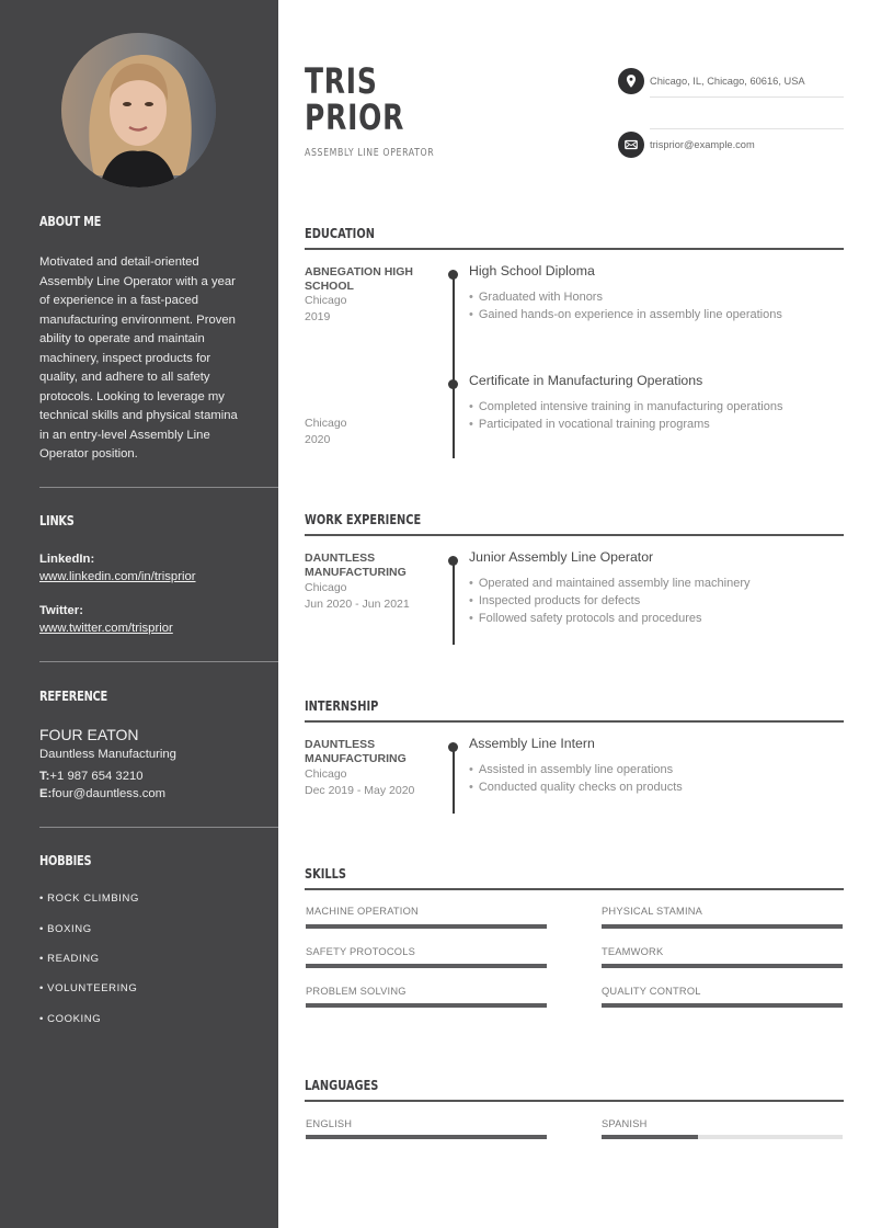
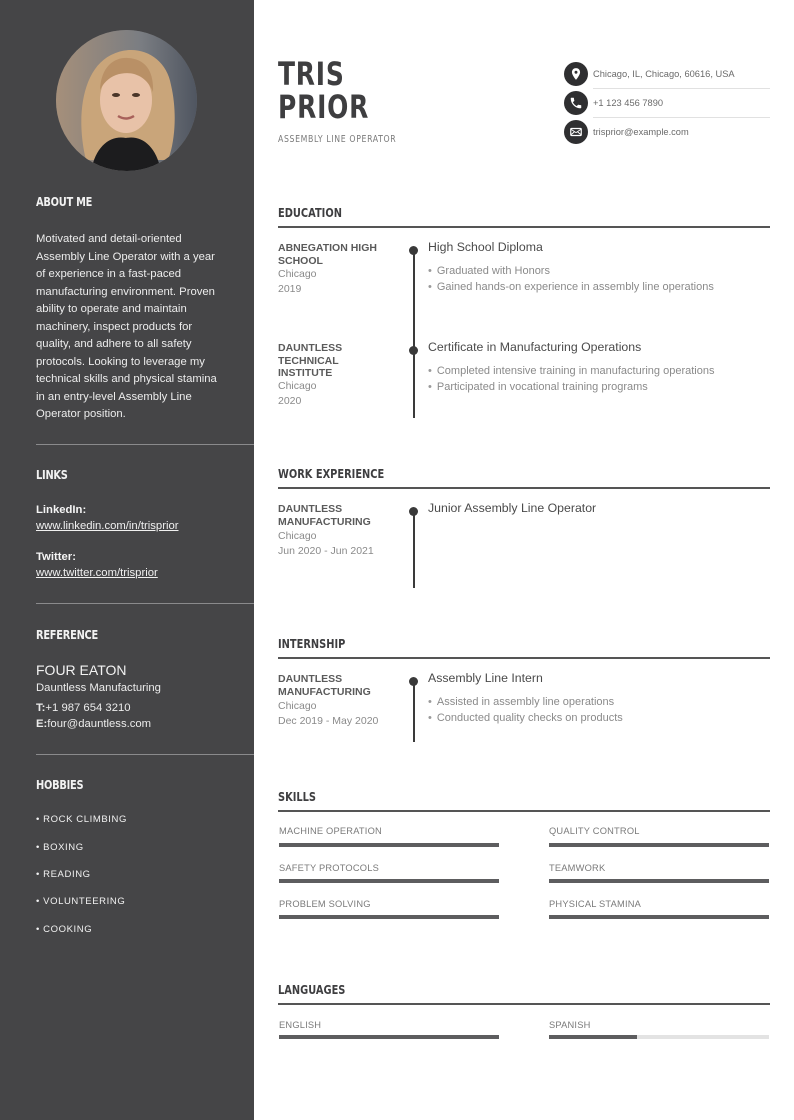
  ABOUT ME
  Motivated and detail-oriented Assembly Line Operator with a year of experience in a fast-paced manufacturing environment. Proven ability to operate and maintain machinery, inspect products for quality, and adhere to all safety protocols. Looking to leverage my technical skills and physical stamina in an entry-level Assembly Line Operator position.
  LINKS
  LinkedIn:
  www.linkedin.com/in/trisprior
  Twitter:
  www.twitter.com/trisprior
  REFERENCE
  FOUR EATON
  Dauntless Manufacturing
  T:+1 987 654 3210
  E:four@dauntless.com
  HOBBIES
  • ROCK CLIMBING
  • BOXING
  • READING
  • VOLUNTEERING
  • COOKING
  TRIS
  PRIOR
  ASSEMBLY LINE OPERATOR
  Chicago, IL, Chicago, 60616, USA
+ +1 123 456 7890
  trisprior@example.com
  EDUCATION
  ABNEGATION HIGH SCHOOL
  Chicago
  2019
  High School Diploma
  Graduated with Honors
  Gained hands-on experience in assembly line operations
+ DAUNTLESS TECHNICAL INSTITUTE
  Chicago
  2020
  Certificate in Manufacturing Operations
  Completed intensive training in manufacturing operations
  Participated in vocational training programs
  WORK EXPERIENCE
  DAUNTLESS MANUFACTURING
  Chicago
  Jun 2020 - Jun 2021
  Junior Assembly Line Operator
- Operated and maintained assembly line machinery
- Inspected products for defects
- Followed safety protocols and procedures
  INTERNSHIP
  DAUNTLESS MANUFACTURING
  Chicago
  Dec 2019 - May 2020
  Assembly Line Intern
  Assisted in assembly line operations
  Conducted quality checks on products
  SKILLS
  MACHINE OPERATION
- PHYSICAL STAMINA
+ QUALITY CONTROL
  SAFETY PROTOCOLS
  TEAMWORK
  PROBLEM SOLVING
- QUALITY CONTROL
+ PHYSICAL STAMINA
  LANGUAGES
  ENGLISH
  SPANISH
